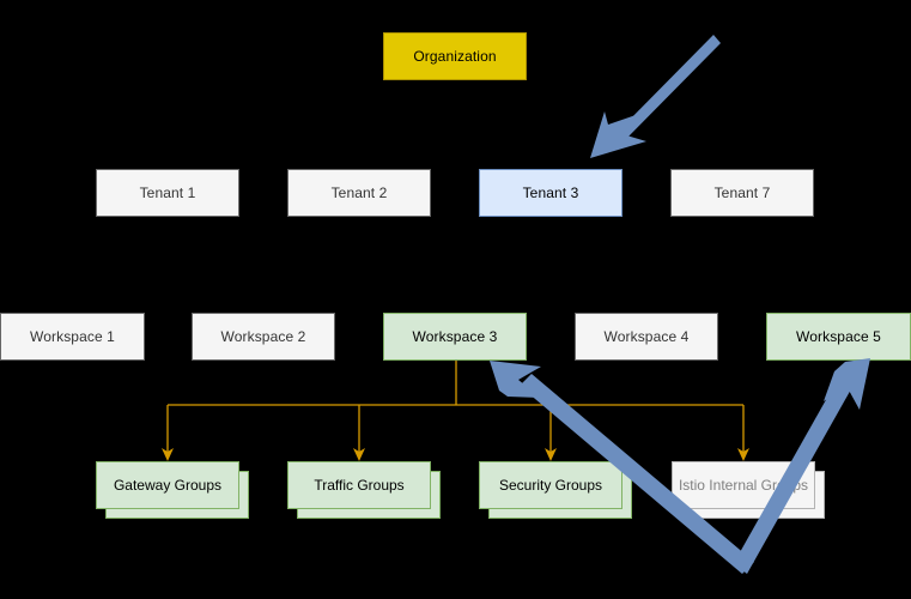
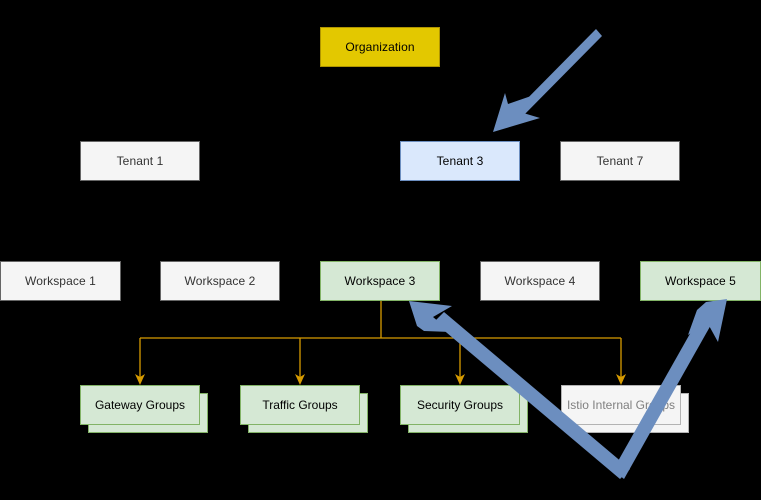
  Organization
  Tenant 1
- Tenant 2
  Tenant 3
  Tenant 7
  Workspace 1
  Workspace 2
  Workspace 3
  Workspace 4
  Workspace 5
  Gateway Groups
  Traffic Groups
  Security Groups
  Istio Internal Grs
